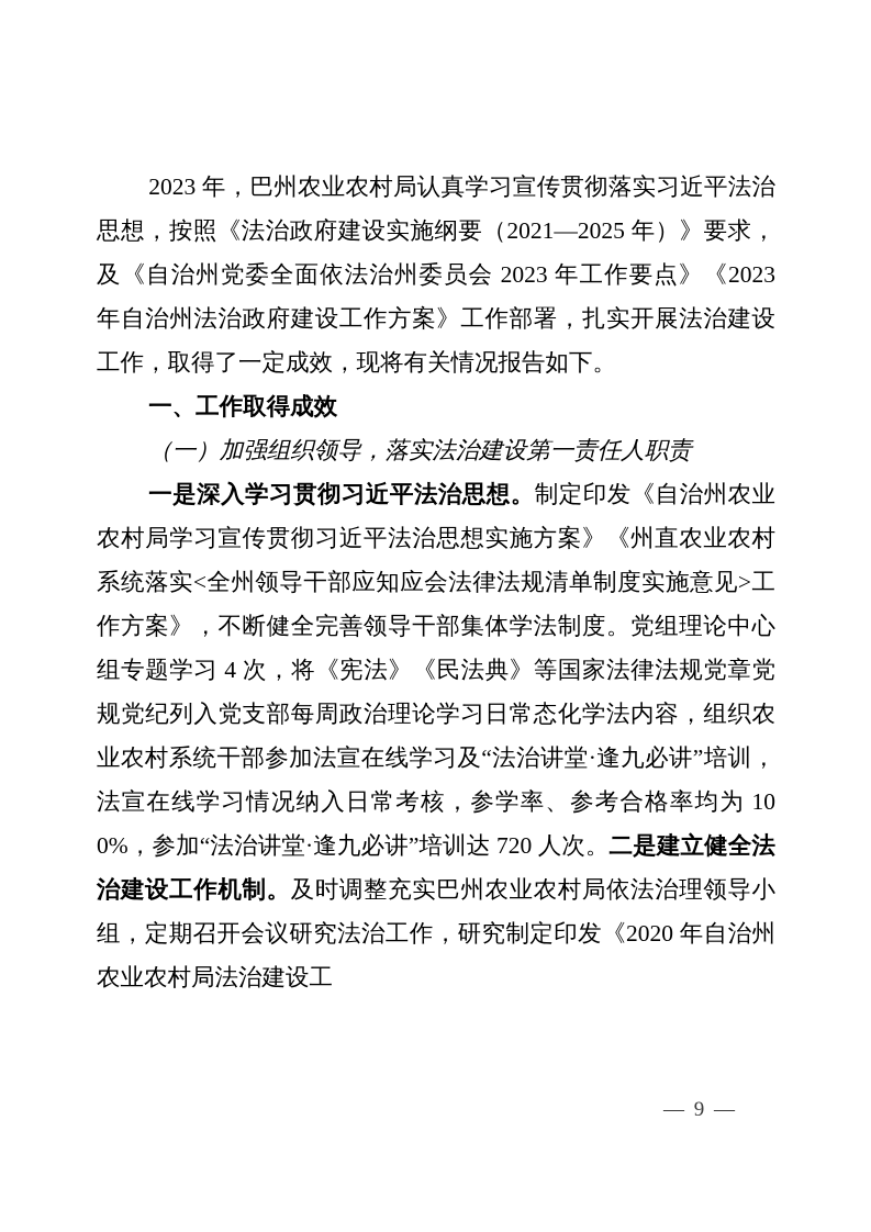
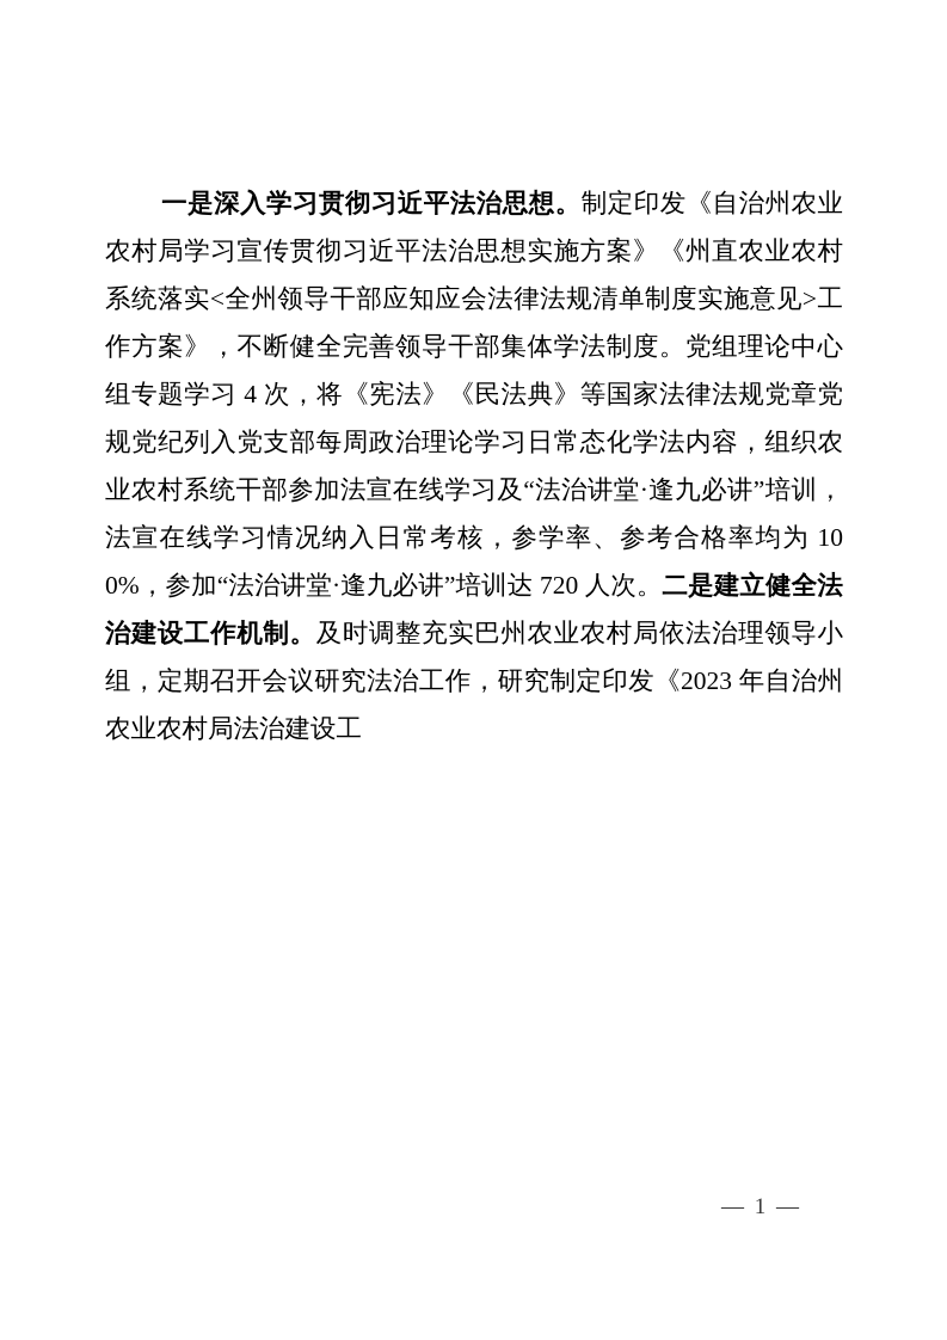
- 2023 年，巴州农业农村局认真学习宣传贯彻落实习近平法治思想，按照《法治政府建设实施纲要（2021—2025 年）》要求，及《自治州党委全面依法治州委员会 2023 年工作要点》《2023 年自治州法治政府建设工作方案》工作部署，扎实开展法治建设工作，取得了一定成效，现将有关情况报告如下。
- 一、工作取得成效
- （一）加强组织领导，落实法治建设第一责任人职责
- 一是深入学习贯彻习近平法治思想。制定印发《自治州农业农村局学习宣传贯彻习近平法治思想实施方案》《州直农业农村系统落实<全州领导干部应知应会法律法规清单制度实施意见>工作方案》，不断健全完善领导干部集体学法制度。党组理论中心组专题学习 4 次，将《宪法》《民法典》等国家法律法规党章党规党纪列入党支部每周政治理论学习日常态化学法内容，组织农业农村系统干部参加法宣在线学习及“法治讲堂·逢九必讲”培训，法宣在线学习情况纳入日常考核，参学率、参考合格率均为 100%，参加“法治讲堂·逢九必讲”培训达 720 人次。二是建立健全法治建设工作机制。及时调整充实巴州农业农村局依法治理领导小组，定期召开会议研究法治工作，研究制定印发《2020 年自治州农业农村局法治建设工
+ 一是深入学习贯彻习近平法治思想。制定印发《自治州农业农村局学习宣传贯彻习近平法治思想实施方案》《州直农业农村系统落实<全州领导干部应知应会法律法规清单制度实施意见>工作方案》，不断健全完善领导干部集体学法制度。党组理论中心组专题学习 4 次，将《宪法》《民法典》等国家法律法规党章党规党纪列入党支部每周政治理论学习日常态化学法内容，组织农业农村系统干部参加法宣在线学习及“法治讲堂·逢九必讲”培训，法宣在线学习情况纳入日常考核，参学率、参考合格率均为 100%，参加“法治讲堂·逢九必讲”培训达 720 人次。二是建立健全法治建设工作机制。及时调整充实巴州农业农村局依法治理领导小组，定期召开会议研究法治工作，研究制定印发《2023 年自治州农业农村局法治建设工
- — 9 —
+ — 1 —
